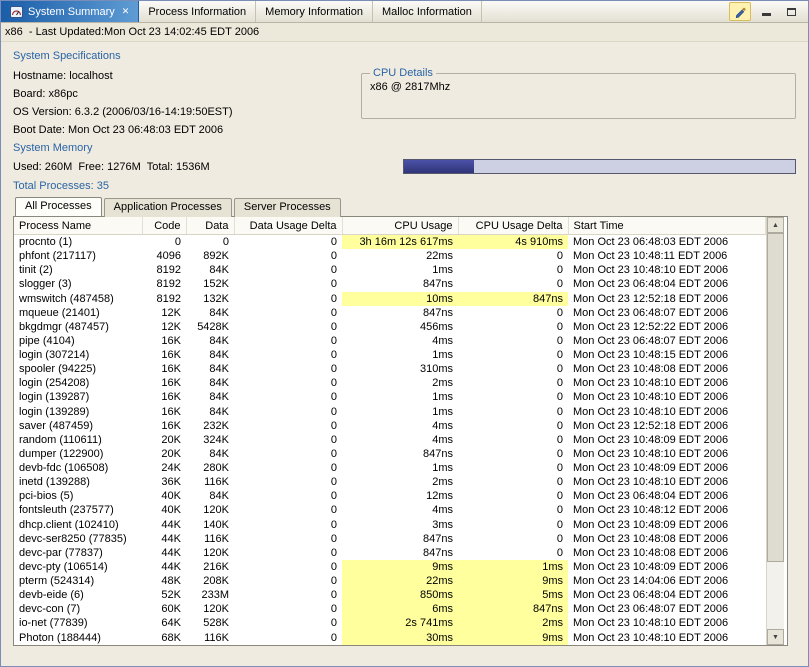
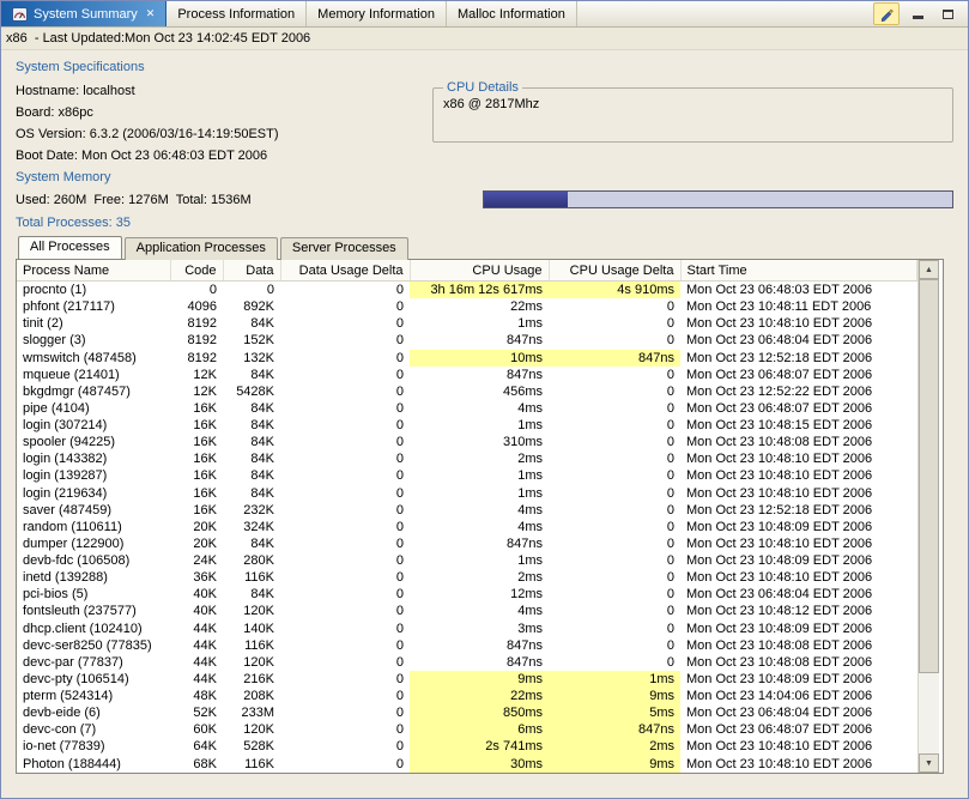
  System Summary
  ✕
  Process Information
  Memory Information
  Malloc Information
  x86 - Last Updated:Mon Oct 23 14:02:45 EDT 2006
  System Specifications
  Hostname: localhost
  Board: x86pc
  OS Version: 6.3.2 (2006/03/16-14:19:50EST)
  Boot Date: Mon Oct 23 06:48:03 EDT 2006
  CPU Details
  x86 @ 2817Mhz
  System Memory
  Used: 260M Free: 1276M Total: 1536M
  Total Processes: 35
  All Processes
  Application Processes
  Server Processes
  Process Name	Code	Data	Data Usage Delta	CPU Usage	CPU Usage Delta	Start Time
  procnto (1)	0	0	0	3h 16m 12s 617ms	4s 910ms	Mon Oct 23 06:48:03 EDT 2006
  phfont (217117)	4096	892K	0	22ms	0	Mon Oct 23 10:48:11 EDT 2006
  tinit (2)	8192	84K	0	1ms	0	Mon Oct 23 10:48:10 EDT 2006
  slogger (3)	8192	152K	0	847ns	0	Mon Oct 23 06:48:04 EDT 2006
  wmswitch (487458)	8192	132K	0	10ms	847ns	Mon Oct 23 12:52:18 EDT 2006
  mqueue (21401)	12K	84K	0	847ns	0	Mon Oct 23 06:48:07 EDT 2006
  bkgdmgr (487457)	12K	5428K	0	456ms	0	Mon Oct 23 12:52:22 EDT 2006
  pipe (4104)	16K	84K	0	4ms	0	Mon Oct 23 06:48:07 EDT 2006
  login (307214)	16K	84K	0	1ms	0	Mon Oct 23 10:48:15 EDT 2006
  spooler (94225)	16K	84K	0	310ms	0	Mon Oct 23 10:48:08 EDT 2006
- login (254208)	16K	84K	0	2ms	0	Mon Oct 23 10:48:10 EDT 2006
+ login (143382)	16K	84K	0	2ms	0	Mon Oct 23 10:48:10 EDT 2006
  login (139287)	16K	84K	0	1ms	0	Mon Oct 23 10:48:10 EDT 2006
- login (139289)	16K	84K	0	1ms	0	Mon Oct 23 10:48:10 EDT 2006
+ login (219634)	16K	84K	0	1ms	0	Mon Oct 23 10:48:10 EDT 2006
  saver (487459)	16K	232K	0	4ms	0	Mon Oct 23 12:52:18 EDT 2006
  random (110611)	20K	324K	0	4ms	0	Mon Oct 23 10:48:09 EDT 2006
  dumper (122900)	20K	84K	0	847ns	0	Mon Oct 23 10:48:10 EDT 2006
  devb-fdc (106508)	24K	280K	0	1ms	0	Mon Oct 23 10:48:09 EDT 2006
  inetd (139288)	36K	116K	0	2ms	0	Mon Oct 23 10:48:10 EDT 2006
  pci-bios (5)	40K	84K	0	12ms	0	Mon Oct 23 06:48:04 EDT 2006
  fontsleuth (237577)	40K	120K	0	4ms	0	Mon Oct 23 10:48:12 EDT 2006
  dhcp.client (102410)	44K	140K	0	3ms	0	Mon Oct 23 10:48:09 EDT 2006
  devc-ser8250 (77835)	44K	116K	0	847ns	0	Mon Oct 23 10:48:08 EDT 2006
  devc-par (77837)	44K	120K	0	847ns	0	Mon Oct 23 10:48:08 EDT 2006
  devc-pty (106514)	44K	216K	0	9ms	1ms	Mon Oct 23 10:48:09 EDT 2006
  pterm (524314)	48K	208K	0	22ms	9ms	Mon Oct 23 14:04:06 EDT 2006
  devb-eide (6)	52K	233M	0	850ms	5ms	Mon Oct 23 06:48:04 EDT 2006
  devc-con (7)	60K	120K	0	6ms	847ns	Mon Oct 23 06:48:07 EDT 2006
  io-net (77839)	64K	528K	0	2s 741ms	2ms	Mon Oct 23 10:48:10 EDT 2006
  Photon (188444)	68K	116K	0	30ms	9ms	Mon Oct 23 10:48:10 EDT 2006
